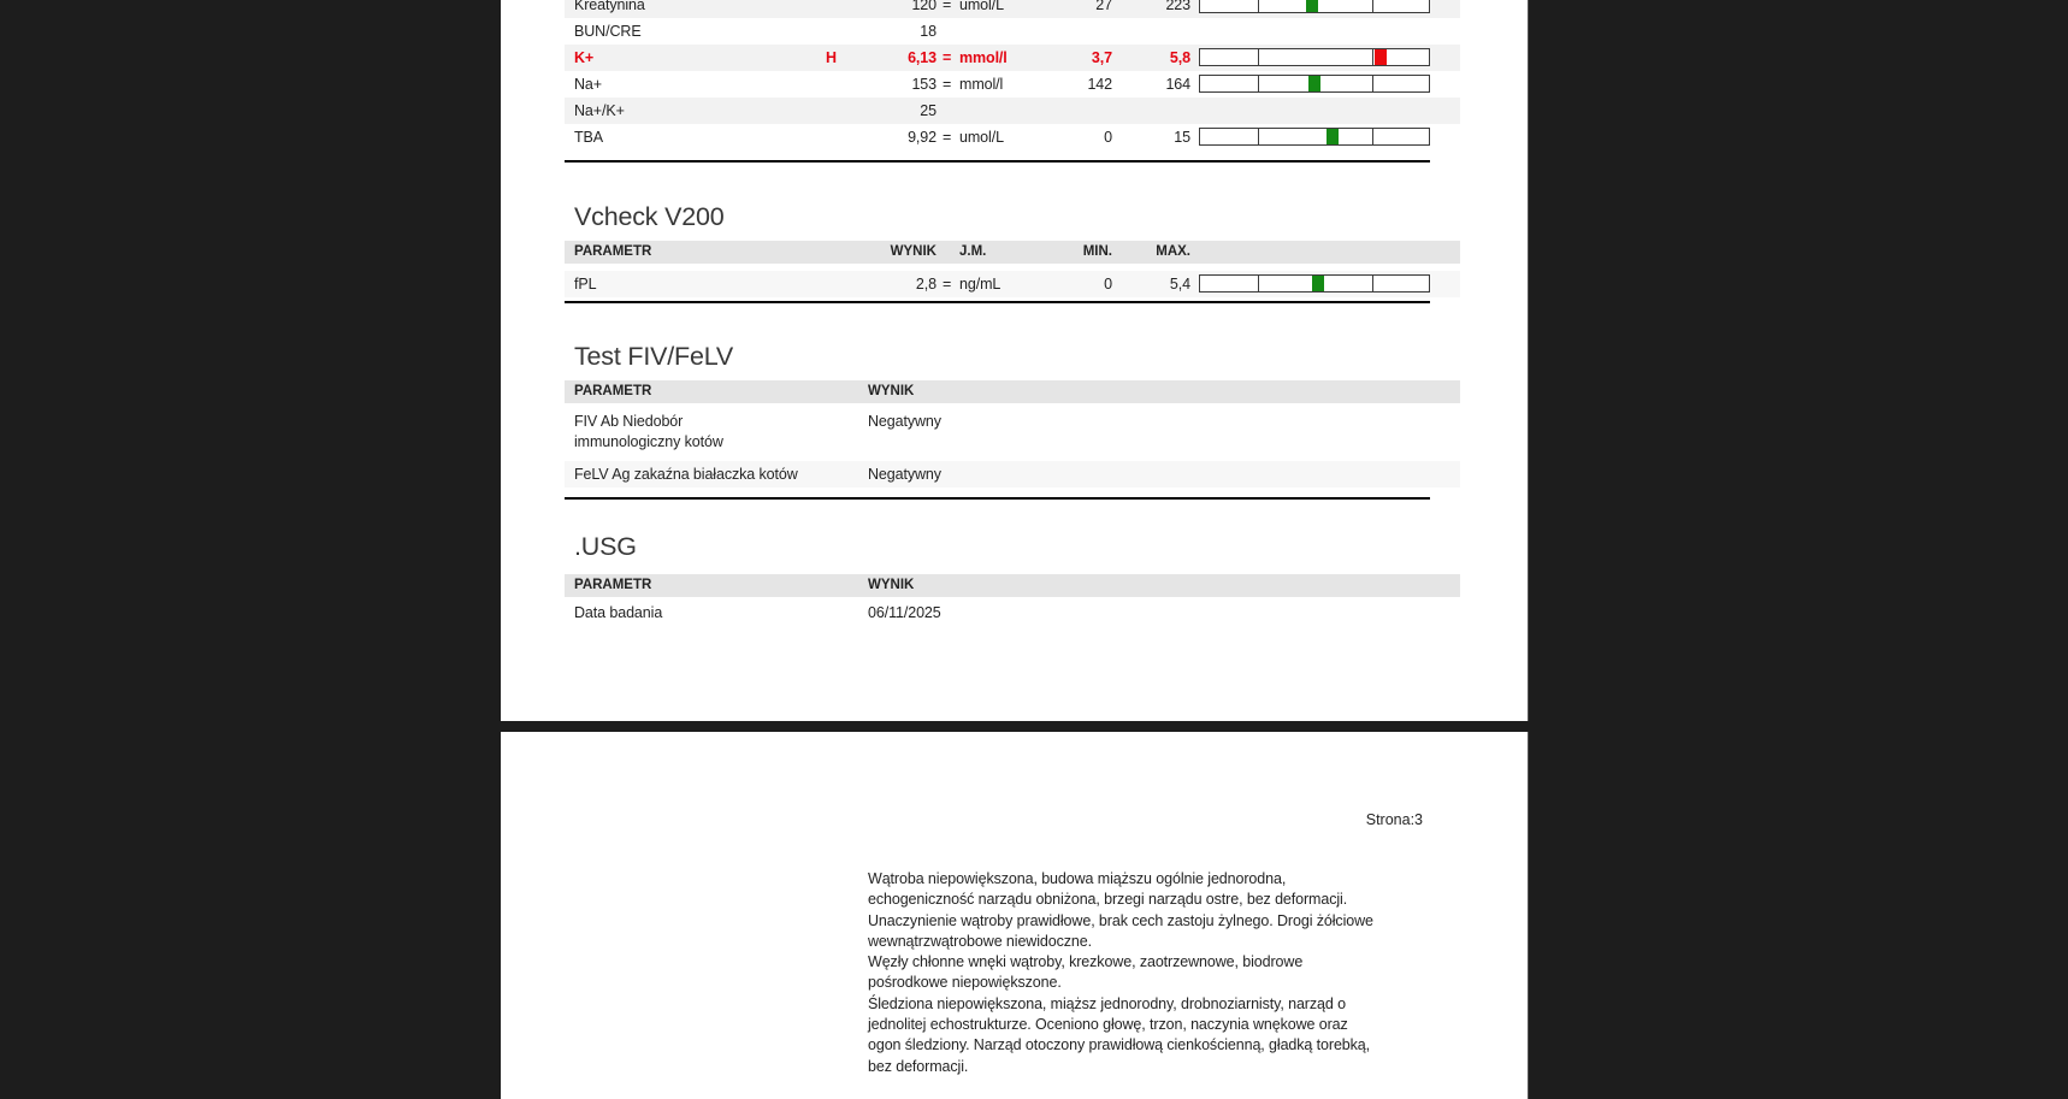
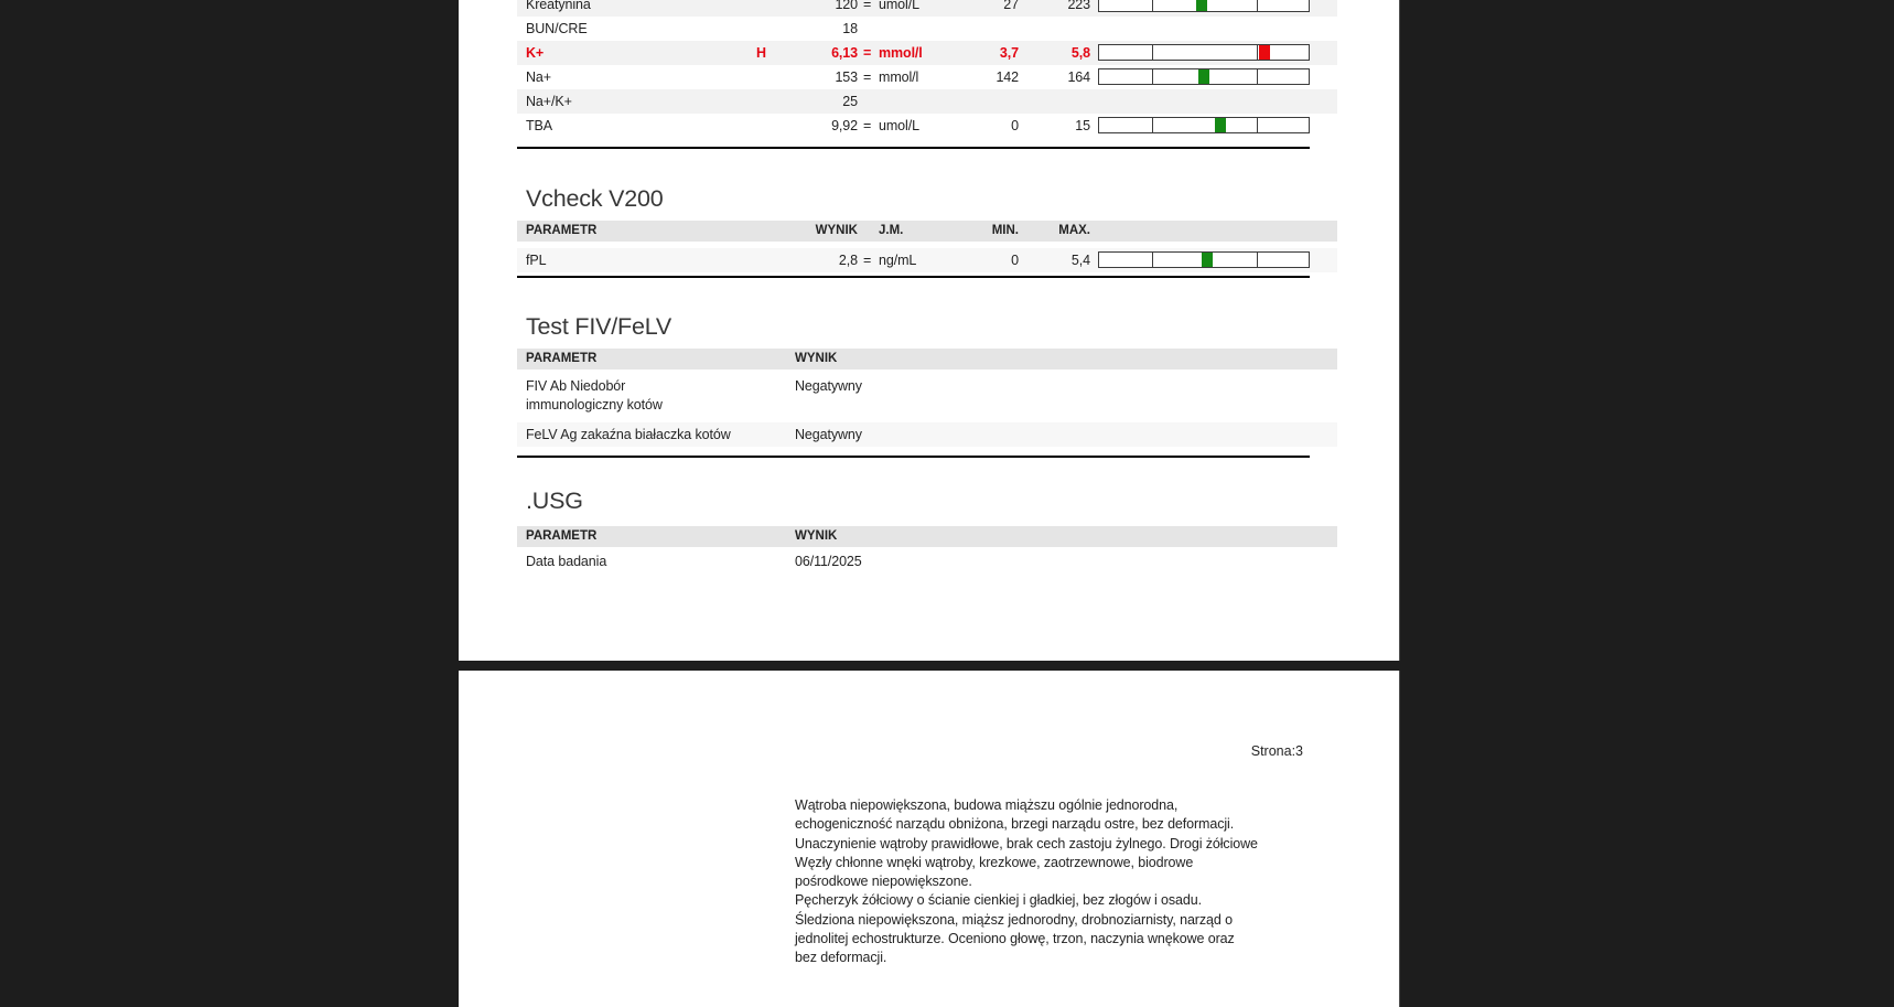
  Kreatynina
  120
  =
  umol/L
  27
  223
  BUN/CRE
  18
  K+
  H
  6,13
  =
  mmol/l
  3,7
  5,8
  Na+
  153
  =
  mmol/l
  142
  164
  Na+/K+
  25
  TBA
  9,92
  =
  umol/L
  0
  15
  Vcheck V200
  PARAMETR
  WYNIK
  J.M.
  MIN.
  MAX.
  fPL
  2,8
  =
  ng/mL
  0
  5,4
  Test FIV/FeLV
  PARAMETR
  WYNIK
  FIV Ab Niedobór
  immunologiczny kotów
  Negatywny
  FeLV Ag zakaźna białaczka kotów
  Negatywny
  .USG
  PARAMETR
  WYNIK
  Data badania
  06/11/2025
  Strona:3
  Wątroba niepowiększona, budowa miąższu ogólnie jednorodna,
  echogeniczność narządu obniżona, brzegi narządu ostre, bez deformacji.
  Unaczynienie wątroby prawidłowe, brak cech zastoju żylnego. Drogi żółciowe
- wewnątrzwątrobowe niewidoczne.
  Węzły chłonne wnęki wątroby, krezkowe, zaotrzewnowe, biodrowe
  pośrodkowe niepowiększone.
+ Pęcherzyk żółciowy o ścianie cienkiej i gładkiej, bez złogów i osadu.
  Śledziona niepowiększona, miąższ jednorodny, drobnoziarnisty, narząd o
  jednolitej echostrukturze. Oceniono głowę, trzon, naczynia wnękowe oraz
- ogon śledziony. Narząd otoczony prawidłową cienkościenną, gładką torebką,
  bez deformacji.
